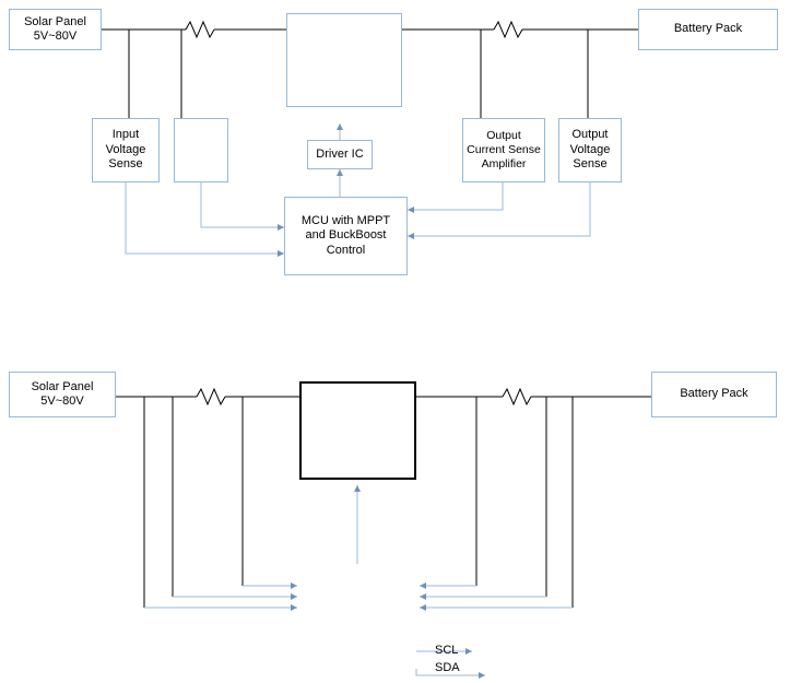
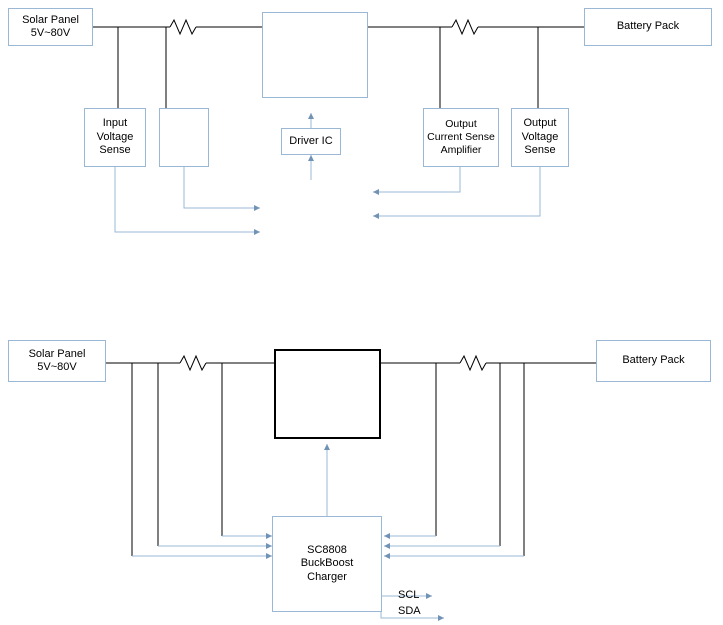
  Solar Panel
  5V~80V
  Battery Pack
  Input
  Voltage
  Sense
  Driver IC
  Output
  Current Sense
  Amplifier
  Output
  Voltage
  Sense
- MCU with MPPT
- and BuckBoost
- Control
  Solar Panel
  5V~80V
  Battery Pack
+ SC8808
+ BuckBoost
+ Charger
  SCL
  SDA
